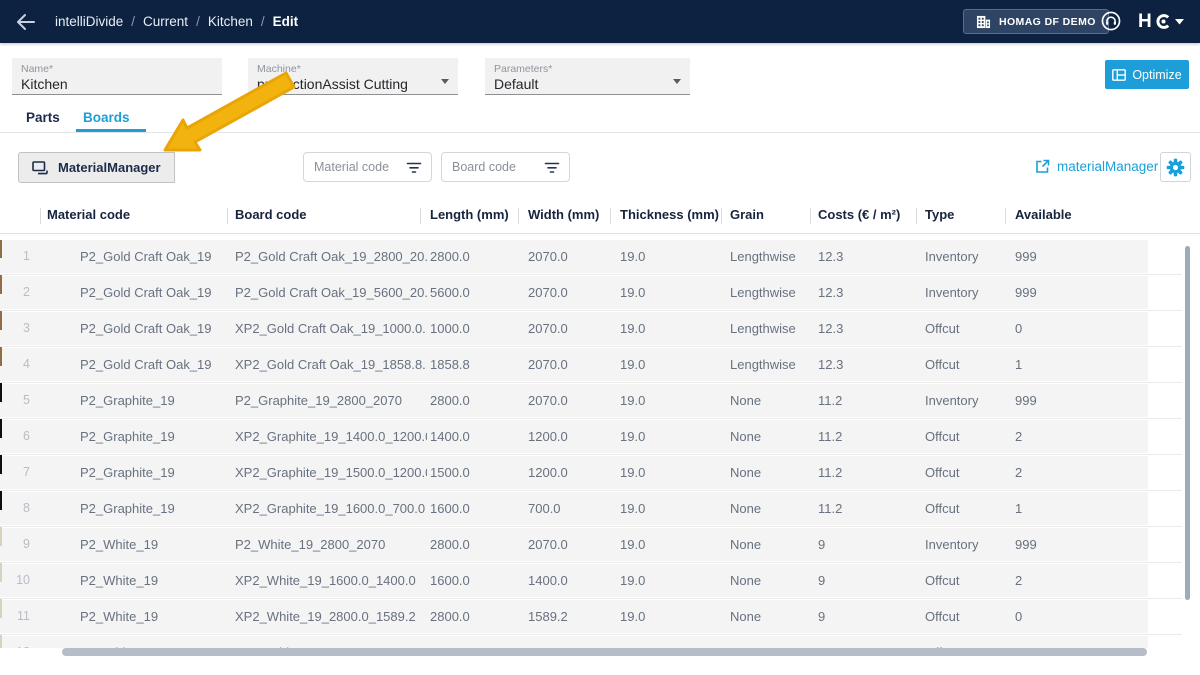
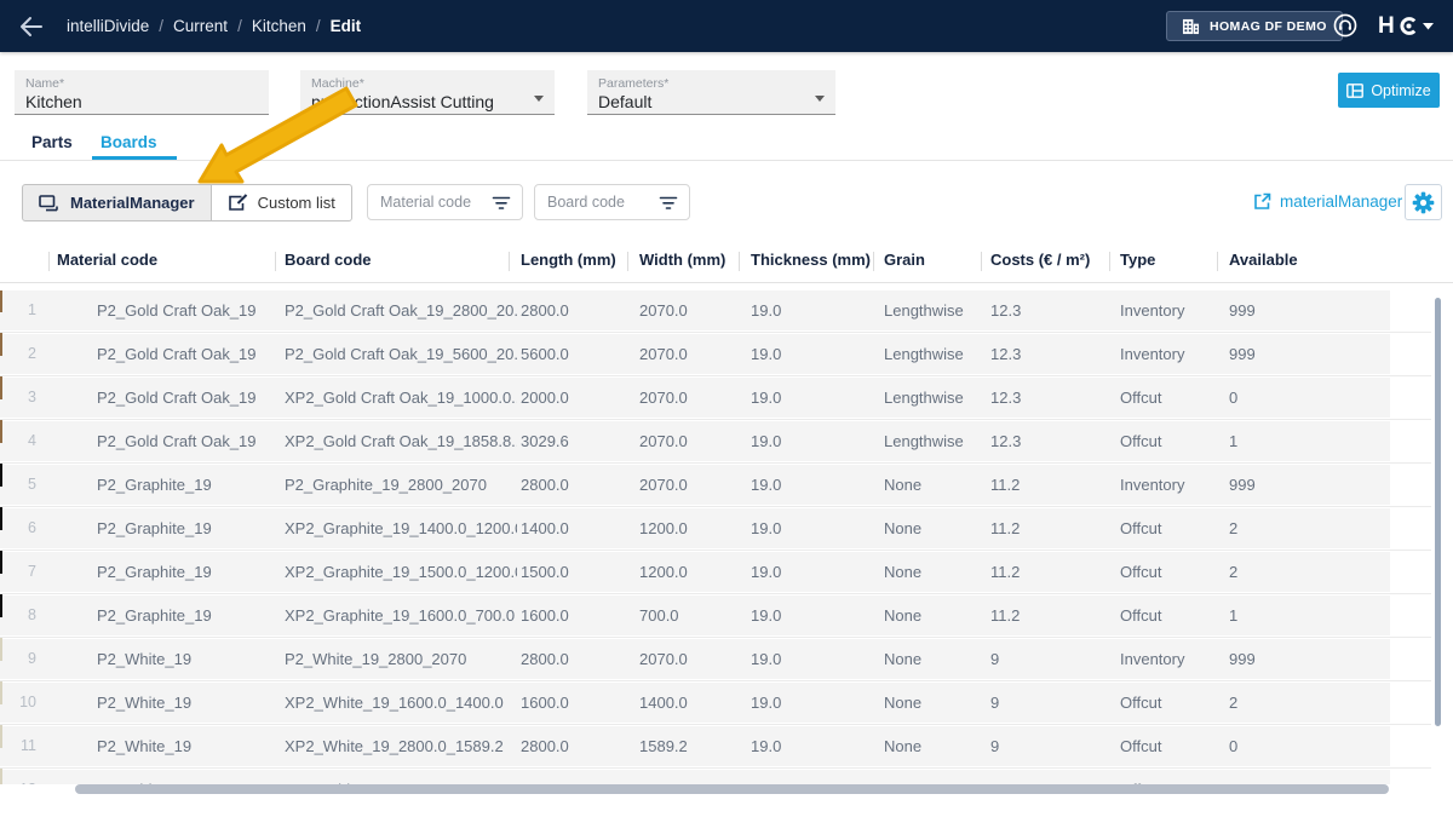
  intelliDivide
  /
  Current
  /
  Kitchen
  /
  Edit
  HOMAG DF DEMO
  H
  Name*
  Kitchen
  Machine*
  pctionAssist Cutting
  Parameters*
  Default
  Optimize
  Parts
  Boards
  MaterialManager
+ Custom list
  Material code
  Board code
  materialManager
  Material code
  Board code
  Length (mm)
  Width (mm)
  Thickness (mm)
  Grain
  Costs (€ / m²)
  Type
  Available
  1
  P2_Gold Craft Oak_19
  P2_Gold Craft Oak_19_2800_20.
  2800.0
  2070.0
  19.0
  Lengthwise
  12.3
  Inventory
  999
  2
  P2_Gold Craft Oak_19
  P2_Gold Craft Oak_19_5600_20.
  5600.0
  2070.0
  19.0
  Lengthwise
  12.3
  Inventory
  999
  3
  P2_Gold Craft Oak_19
  XP2_Gold Craft Oak_19_1000.0.
- 1000.0
+ 2000.0
  2070.0
  19.0
  Lengthwise
  12.3
  Offcut
  0
  4
  P2_Gold Craft Oak_19
  XP2_Gold Craft Oak_19_1858.8.
- 1858.8
+ 3029.6
  2070.0
  19.0
  Lengthwise
  12.3
  Offcut
  1
  5
  P2_Graphite_19
  P2_Graphite_19_2800_2070
  2800.0
  2070.0
  19.0
  None
  11.2
  Inventory
  999
  6
  P2_Graphite_19
  XP2_Graphite_19_1400.0_1200.
  1400.0
  1200.0
  19.0
  None
  11.2
  Offcut
  2
  7
  P2_Graphite_19
  XP2_Graphite_19_1500.0_1200.
  1500.0
  1200.0
  19.0
  None
  11.2
  Offcut
  2
  8
  P2_Graphite_19
  XP2_Graphite_19_1600.0_700.0
  1600.0
  700.0
  19.0
  None
  11.2
  Offcut
  1
  9
  P2_White_19
  P2_White_19_2800_2070
  2800.0
  2070.0
  19.0
  None
  9
  Inventory
  999
  10
  P2_White_19
  XP2_White_19_1600.0_1400.0
  1600.0
  1400.0
  19.0
  None
  9
  Offcut
  2
  11
  P2_White_19
  XP2_White_19_2800.0_1589.2
  2800.0
  1589.2
  19.0
  None
  9
  Offcut
  0
